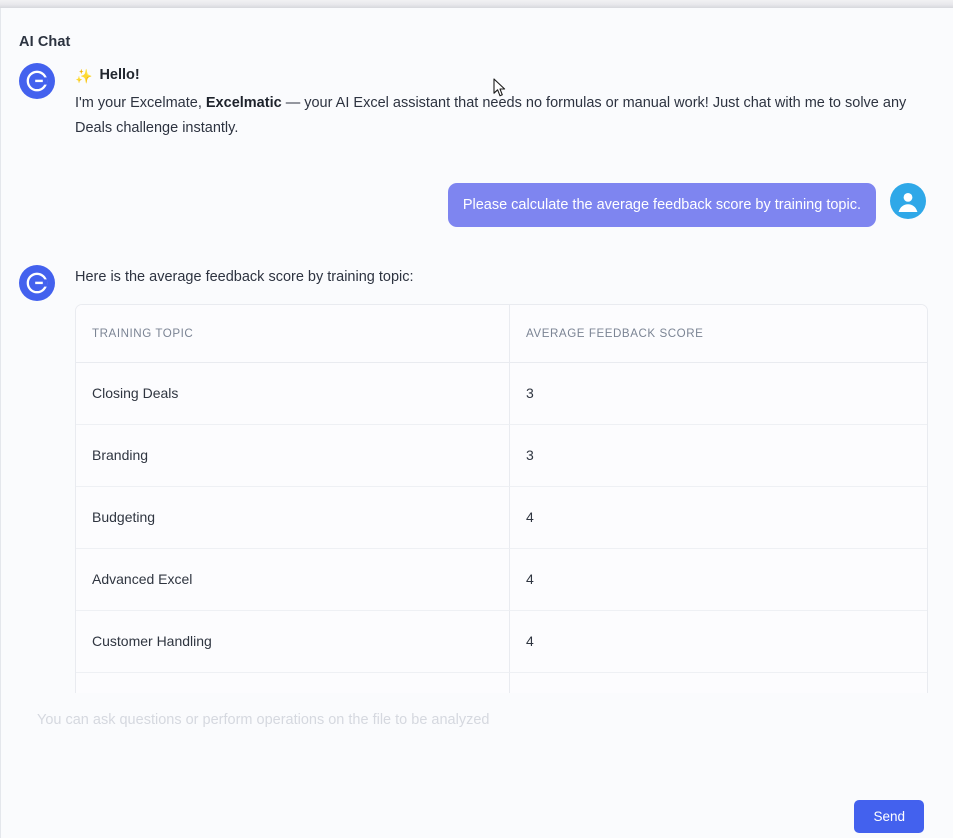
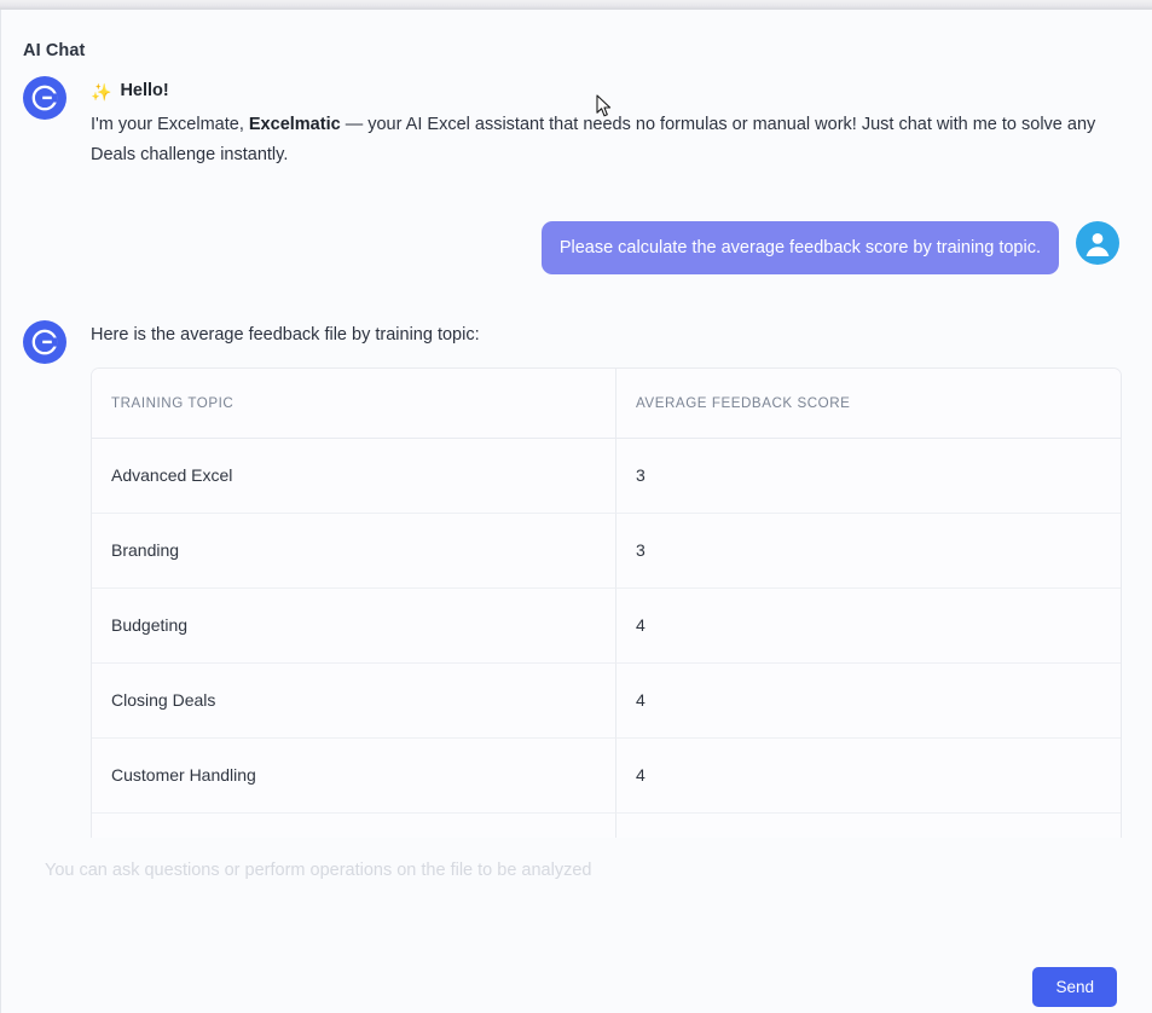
  AI Chat
  ✨
  Hello!
  I'm your Excelmate, Excelmatic — your AI Excel assistant that needs no formulas or manual work! Just chat with me to solve any Deals challenge instantly.
  Please calculate the average feedback score by training topic.
- Here is the average feedback score by training topic:
+ Here is the average feedback file by training topic:
  TRAINING TOPIC	AVERAGE FEEDBACK SCORE
- Closing Deals	3
+ Advanced Excel	3
  Branding	3
  Budgeting	4
- Advanced Excel	4
+ Closing Deals	4
  Customer Handling	4
  You can ask questions or perform operations on the file to be analyzed
  Send
